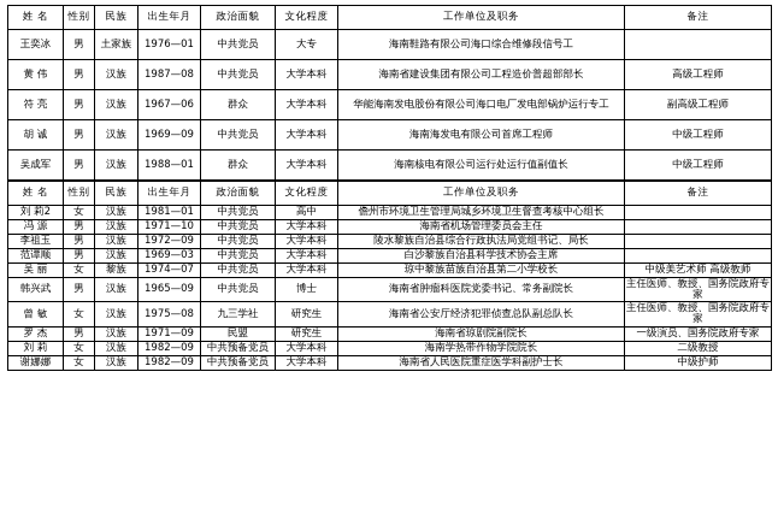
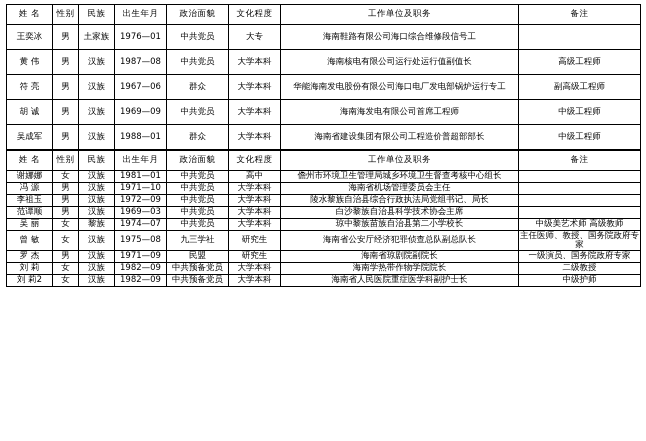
  姓 名	性别	民族	出生年月	政治面貌	文化程度	工作单位及职务	备注
  王奕冰	男	土家族	1976—01	中共党员	大专	海南鞋路有限公司海口综合维修段信号工
- 黄 伟	男	汉族	1987—08	中共党员	大学本科	海南省建设集团有限公司工程造价普超部部长	高级工程师
+ 黄 伟	男	汉族	1987—08	中共党员	大学本科	海南核电有限公司运行处运行值副值长	高级工程师
  符 亮	男	汉族	1967—06	群众	大学本科	华能海南发电股份有限公司海口电厂发电部锅炉运行专工	副高级工程师
  胡 诚	男	汉族	1969—09	中共党员	大学本科	海南海发电有限公司首席工程师	中级工程师
- 吴成军	男	汉族	1988—01	群众	大学本科	海南核电有限公司运行处运行值副值长	中级工程师
+ 吴成军	男	汉族	1988—01	群众	大学本科	海南省建设集团有限公司工程造价普超部部长	中级工程师
  姓 名	性别	民族	出生年月	政治面貌	文化程度	工作单位及职务	备注
- 刘 莉2	女	汉族	1981—01	中共党员	高中	儋州市环境卫生管理局城乡环境卫生督查考核中心组长
+ 谢娜娜	女	汉族	1981—01	中共党员	高中	儋州市环境卫生管理局城乡环境卫生督查考核中心组长
  冯 源	男	汉族	1971—10	中共党员	大学本科	海南省机场管理委员会主任
  李祖玉	男	汉族	1972—09	中共党员	大学本科	陵水黎族自治县综合行政执法局党组书记、局长
  范谭顺	男	汉族	1969—03	中共党员	大学本科	白沙黎族自治县科学技术协会主席
  吴 丽	女	黎族	1974—07	中共党员	大学本科	琼中黎族苗族自治县第二小学校长	中级美艺术师 高级教师
- 韩兴武	男	汉族	1965—09	中共党员	博士	海南省肿瘤科医院党委书记、常务副院长	主任医师、教授、国务院政府专家
  曾 敏	女	汉族	1975—08	九三学社	研究生	海南省公安厅经济犯罪侦查总队副总队长	主任医师、教授、国务院政府专家
  罗 杰	男	汉族	1971—09	民盟	研究生	海南省琼剧院副院长	一级演员、国务院政府专家
  刘 莉	女	汉族	1982—09	中共预备党员	大学本科	海南学热带作物学院院长	二级教授
- 谢娜娜	女	汉族	1982—09	中共预备党员	大学本科	海南省人民医院重症医学科副护士长	中级护师
+ 刘 莉2	女	汉族	1982—09	中共预备党员	大学本科	海南省人民医院重症医学科副护士长	中级护师
